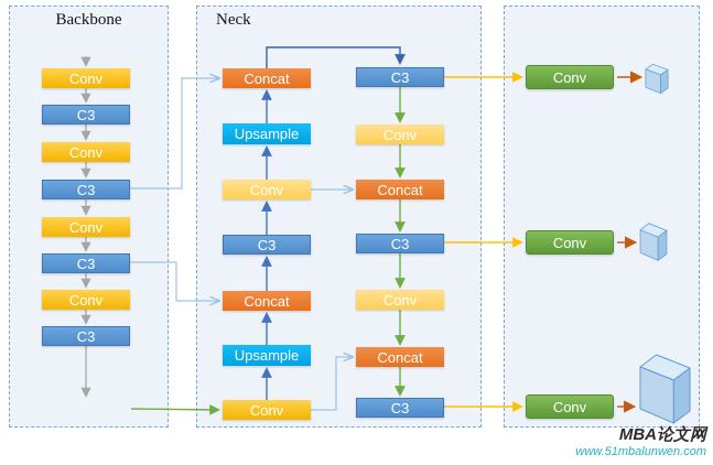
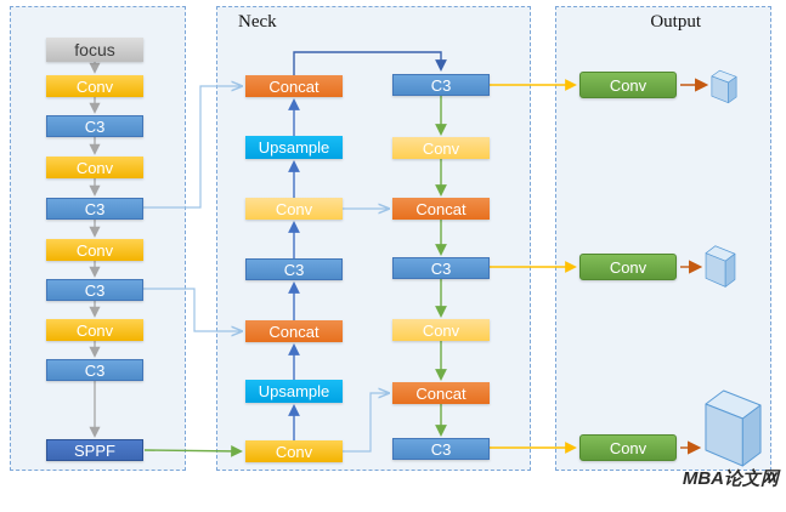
- Backbone
  Neck
+ Output
+ focus
  Conv
  C3
  Conv
  C3
  Conv
  C3
  Conv
  C3
+ SPPF
  Concat
  Upsample
  Conv
  C3
  Concat
  Upsample
  Conv
  C3
  Conv
  Concat
  C3
  Conv
  Concat
  C3
  Conv
  Conv
  Conv
  MBA论文网
- www.51mbalunwen.com
